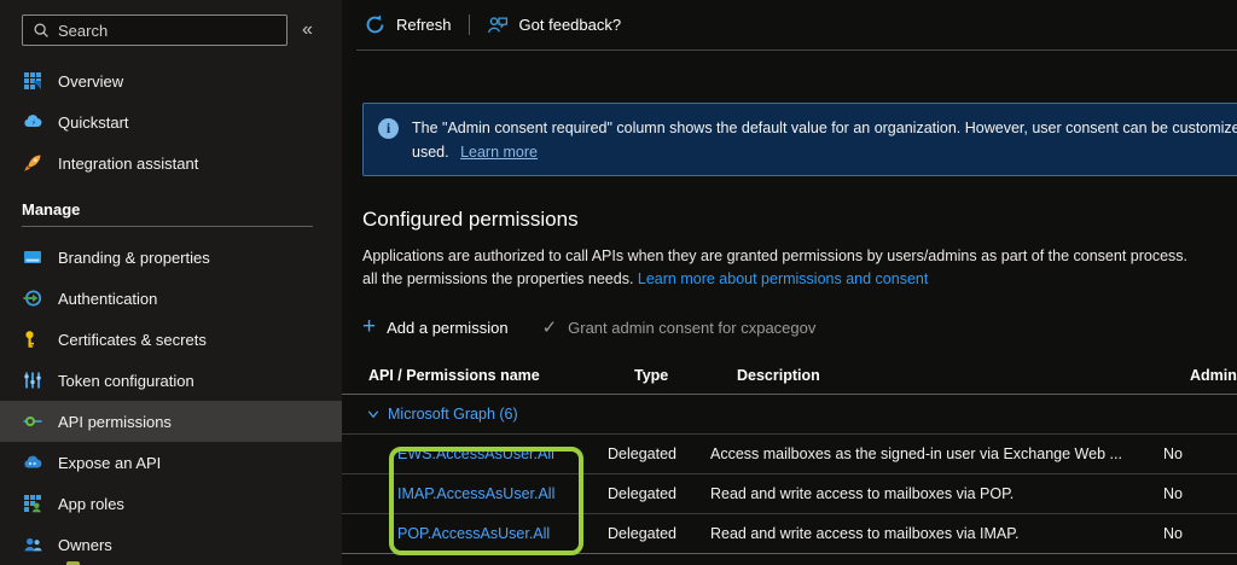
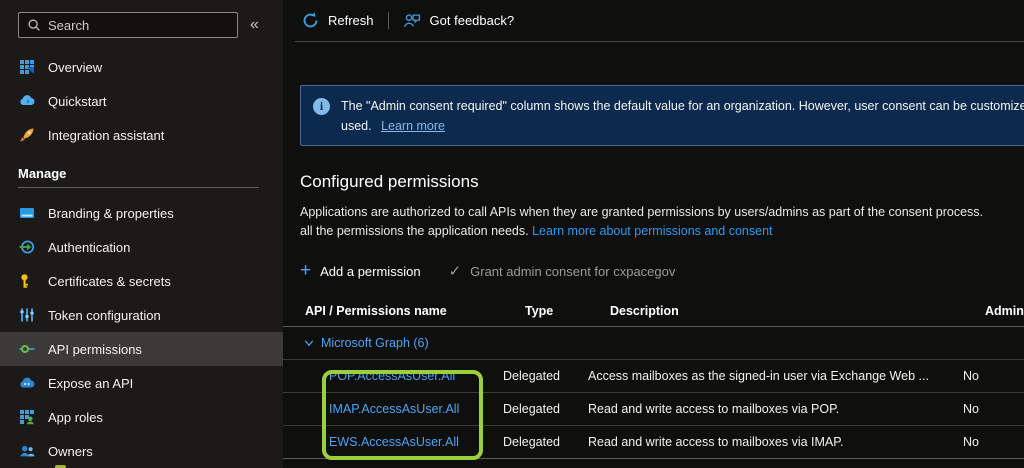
  Search
  «
  Overview
  Quickstart
  Integration assistant
  Manage
  Branding & properties
  Authentication
  Certificates & secrets
  Token configuration
  API permissions
  Expose an API
  App roles
  Owners
  Refresh
  Got feedback?
  i
  The "Admin consent required" column shows the default value for an organization. However, user consent can be customize
  used. Learn more
  Configured permissions
  Applications are authorized to call APIs when they are granted permissions by users/admins as part of the consent process.
- all the permissions the properties needs. Learn more about permissions and consent
+ all the permissions the application needs. Learn more about permissions and consent
  +
  Add a permission
  ✓
  Grant admin consent for cxpacegov
  API / Permissions name
  Type
  Description
  Microsoft Graph (6)
- EWS.AccessAsUser.All
+ POP.AccessAsUser.All
  Delegated
  Access mailboxes as the signed-in user via Exchange Web ...
  No
  IMAP.AccessAsUser.All
  Delegated
  Read and write access to mailboxes via POP.
  No
- POP.AccessAsUser.All
+ EWS.AccessAsUser.All
  Delegated
  Read and write access to mailboxes via IMAP.
  No
